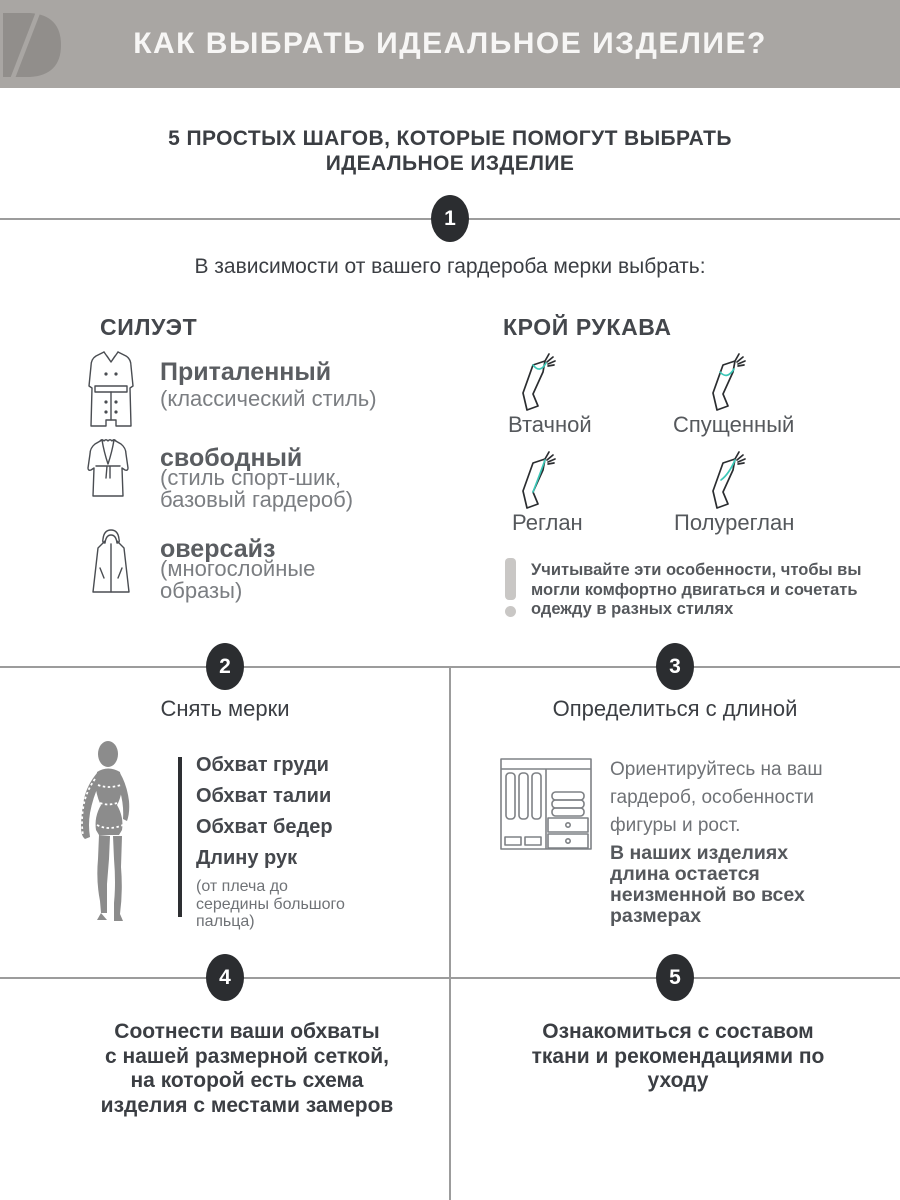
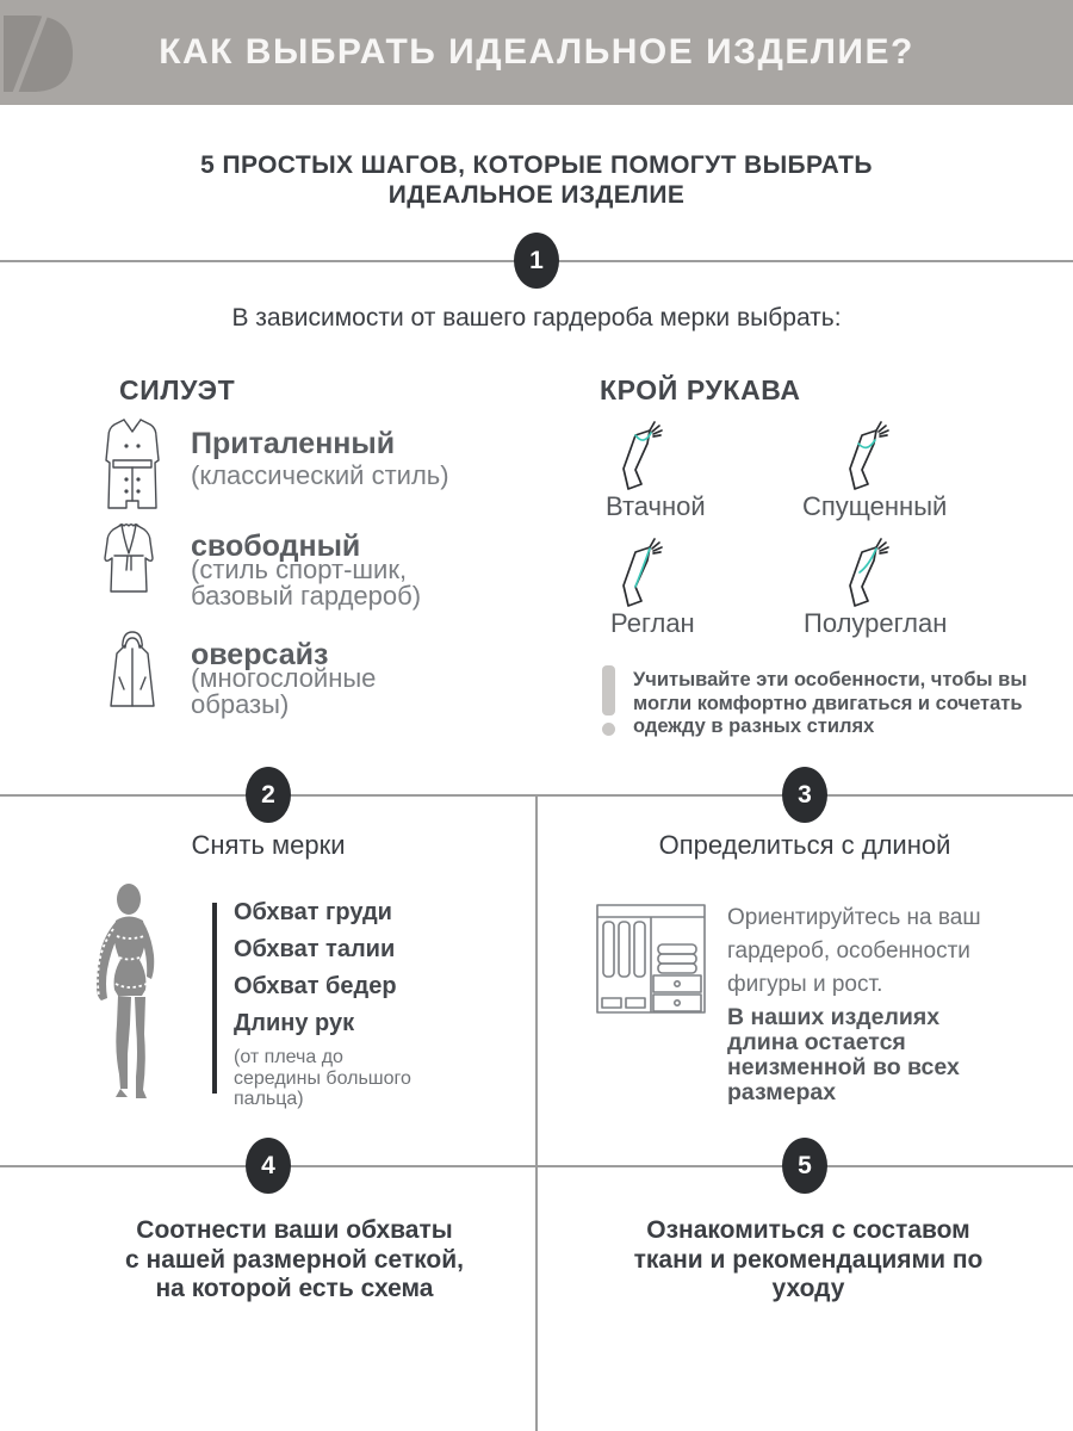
  КАК ВЫБРАТЬ ИДЕАЛЬНОЕ ИЗДЕЛИЕ?
  5 ПРОСТЫХ ШАГОВ, КОТОРЫЕ ПОМОГУТ ВЫБРАТЬ
  ИДЕАЛЬНОЕ ИЗДЕЛИЕ
  1
  В зависимости от вашего гардероба мерки выбрать:
  СИЛУЭТ
  Приталенный
  (классический стиль)
  свободный
  (стиль спорт-шик,
  базовый гардероб)
  оверсайз
  (многослойные
  образы)
  КРОЙ РУКАВА
  Втачной
  Спущенный
  Реглан
  Полуреглан
  Учитывайте эти особенности, чтобы вы
  могли комфортно двигаться и сочетать
  одежду в разных стилях
  2
  3
  Снять мерки
  Определиться с длиной
  Обхват груди
  Обхват талии
  Обхват бедер
  Длину рук
  (от плеча до
  середины большого
  пальца)
  Ориентируйтесь на ваш
  гардероб, особенности
  фигуры и рост.
  В наших изделиях
  длина остается
  неизменной во всех
  размерах
  4
  5
  Соотнести ваши обхваты
  с нашей размерной сеткой,
  на которой есть схема
- изделия с местами замеров
  Ознакомиться с составом
  ткани и рекомендациями по
  уходу
